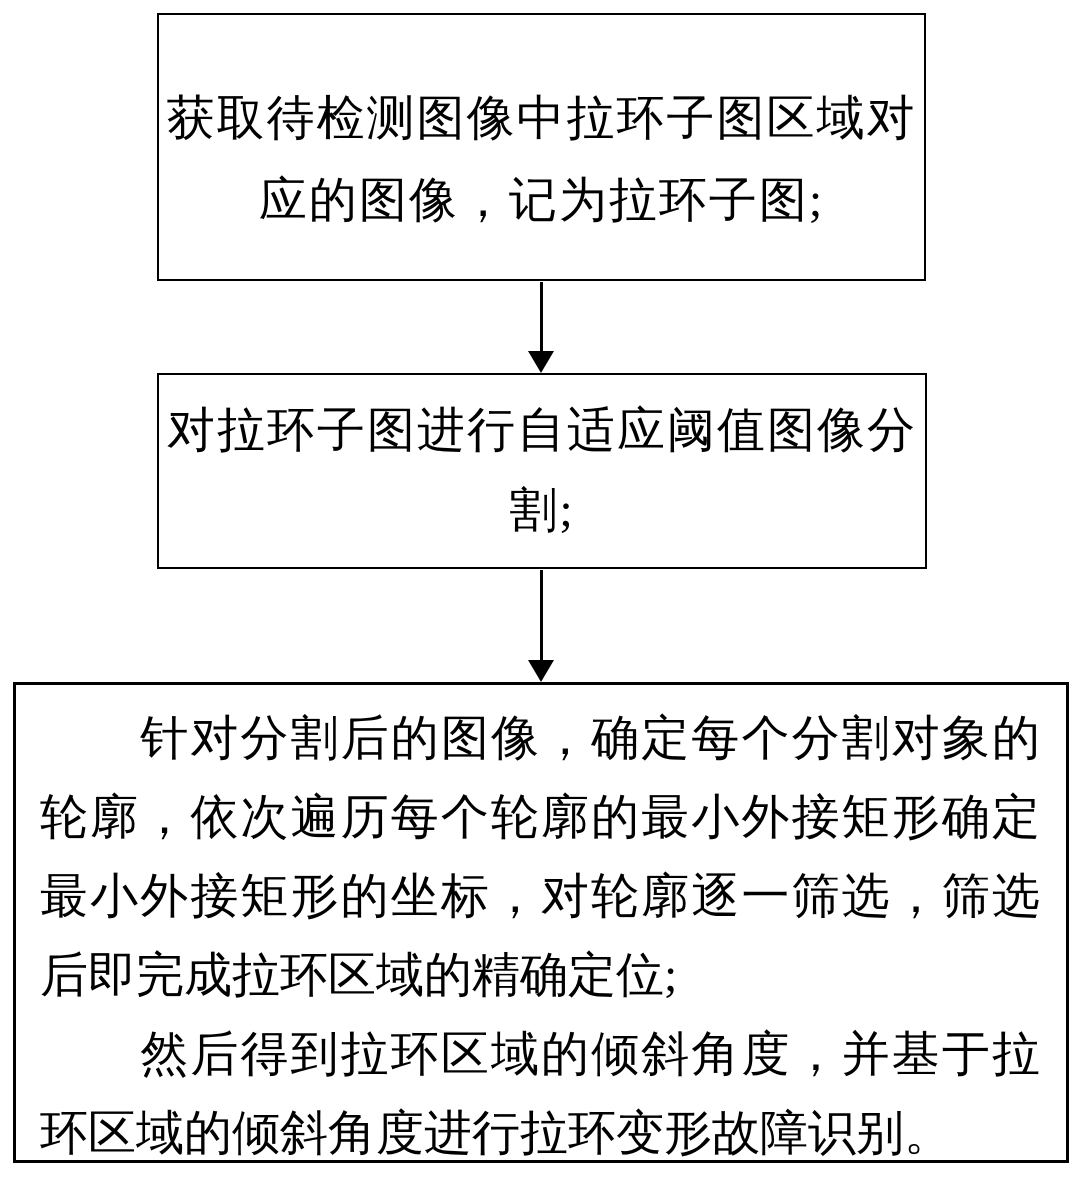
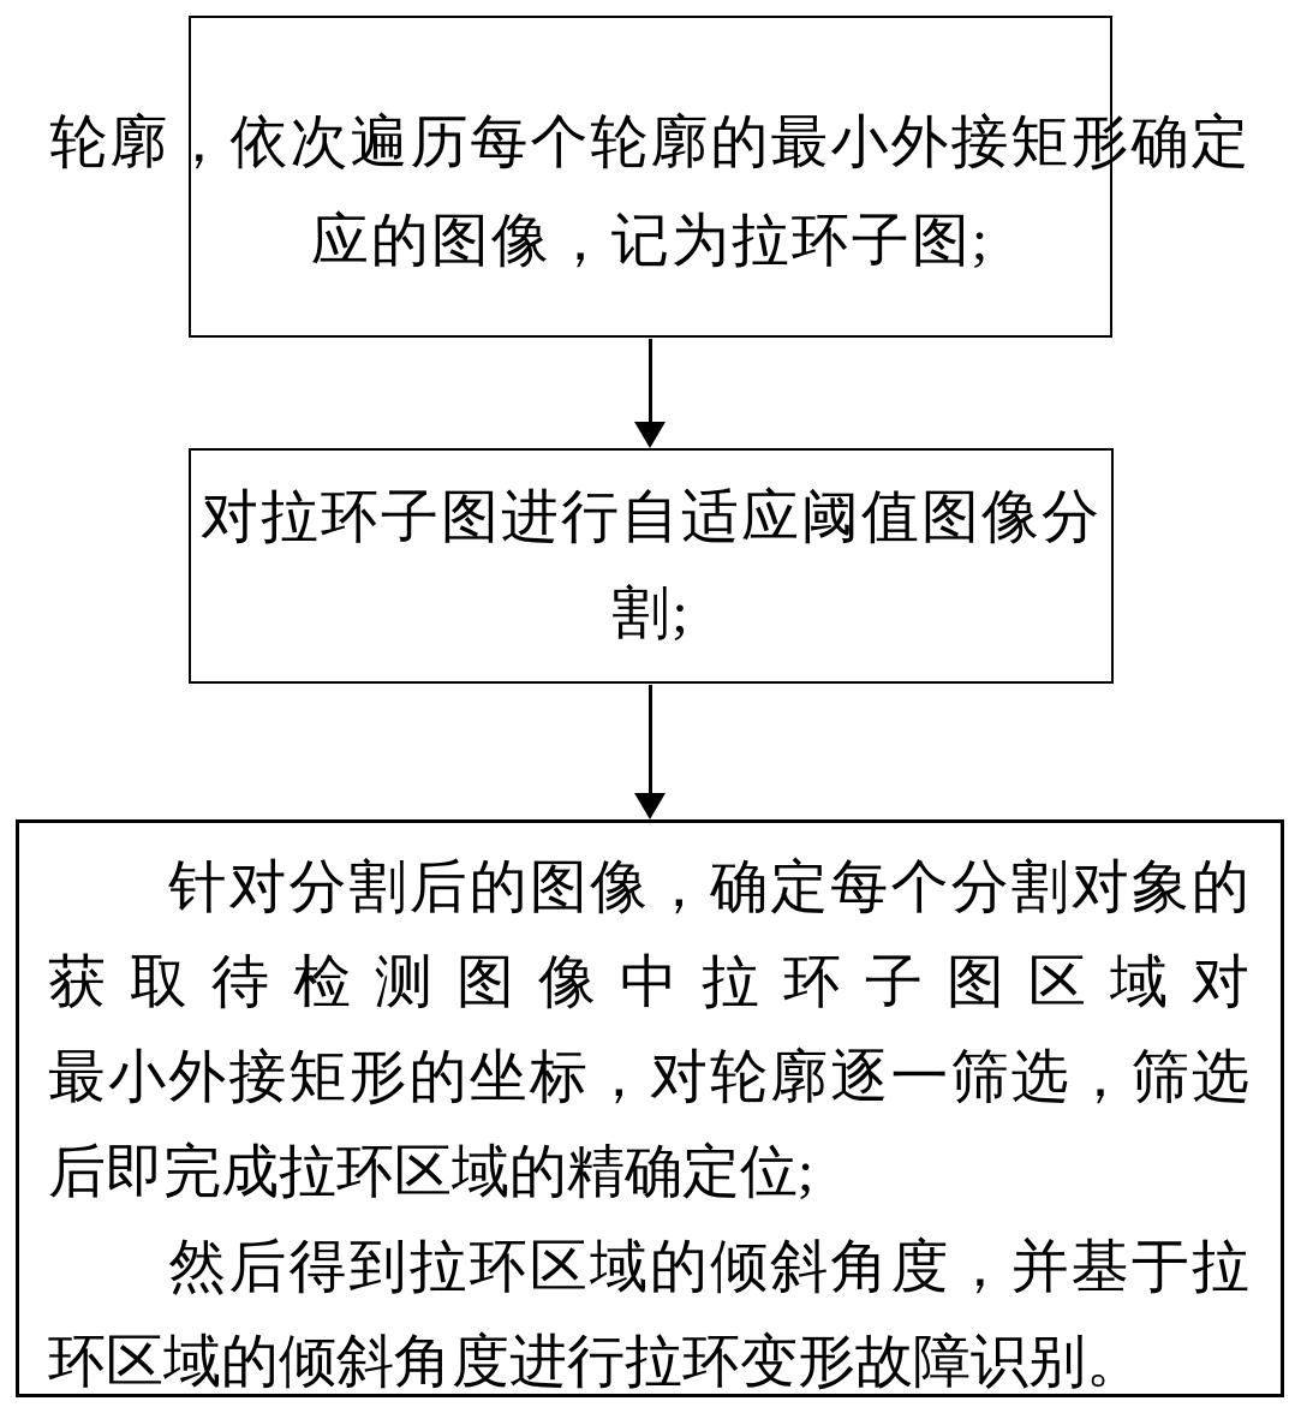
- 获取待检测图像中拉环子图区域对
+ 轮廓，依次遍历每个轮廓的最小外接矩形确定
  应的图像，记为拉环子图;
  对拉环子图进行自适应阈值图像分
  割;
  针对分割后的图像，确定每个分割对象的
- 轮廓，依次遍历每个轮廓的最小外接矩形确定
+ 获取待检测图像中拉环子图区域对
  最小外接矩形的坐标，对轮廓逐一筛选，筛选
  后即完成拉环区域的精确定位;
  然后得到拉环区域的倾斜角度，并基于拉
  环区域的倾斜角度进行拉环变形故障识别。
